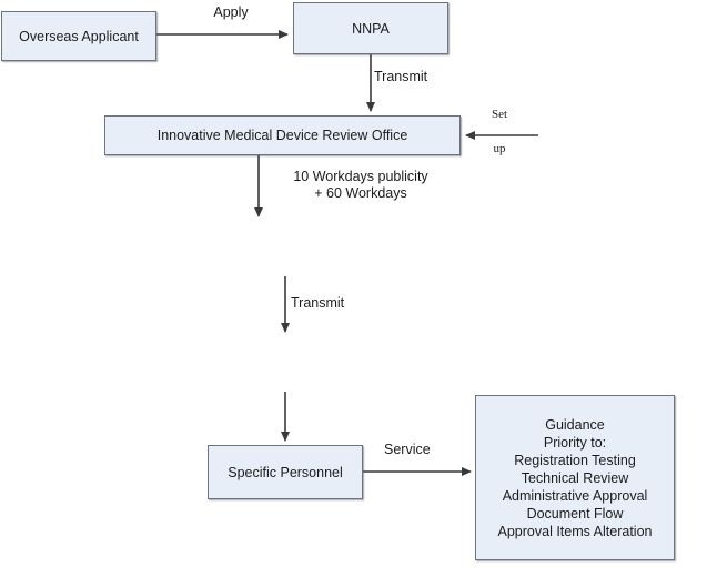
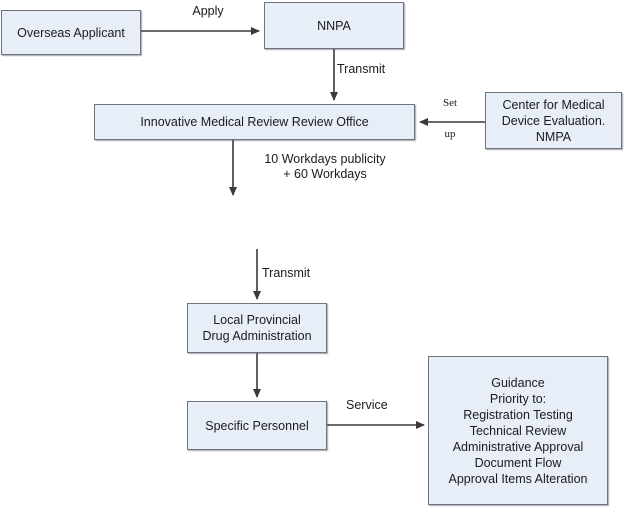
  Overseas Applicant
  NNPA
- Innovative Medical Device Review Office
+ Innovative Medical Review Review Office
+ Center for Medical
+ Device Evaluation.
+ NMPA
+ Local Provincial
+ Drug Administration
  Specific Personnel
  Guidance
  Priority to:
  Registration Testing
  Technical Review
  Administrative Approval
  Document Flow
  Approval Items Alteration
  Apply
  Transmit
  Set
  up
  10 Workdays publicity
  + 60 Workdays
  Transmit
  Service
